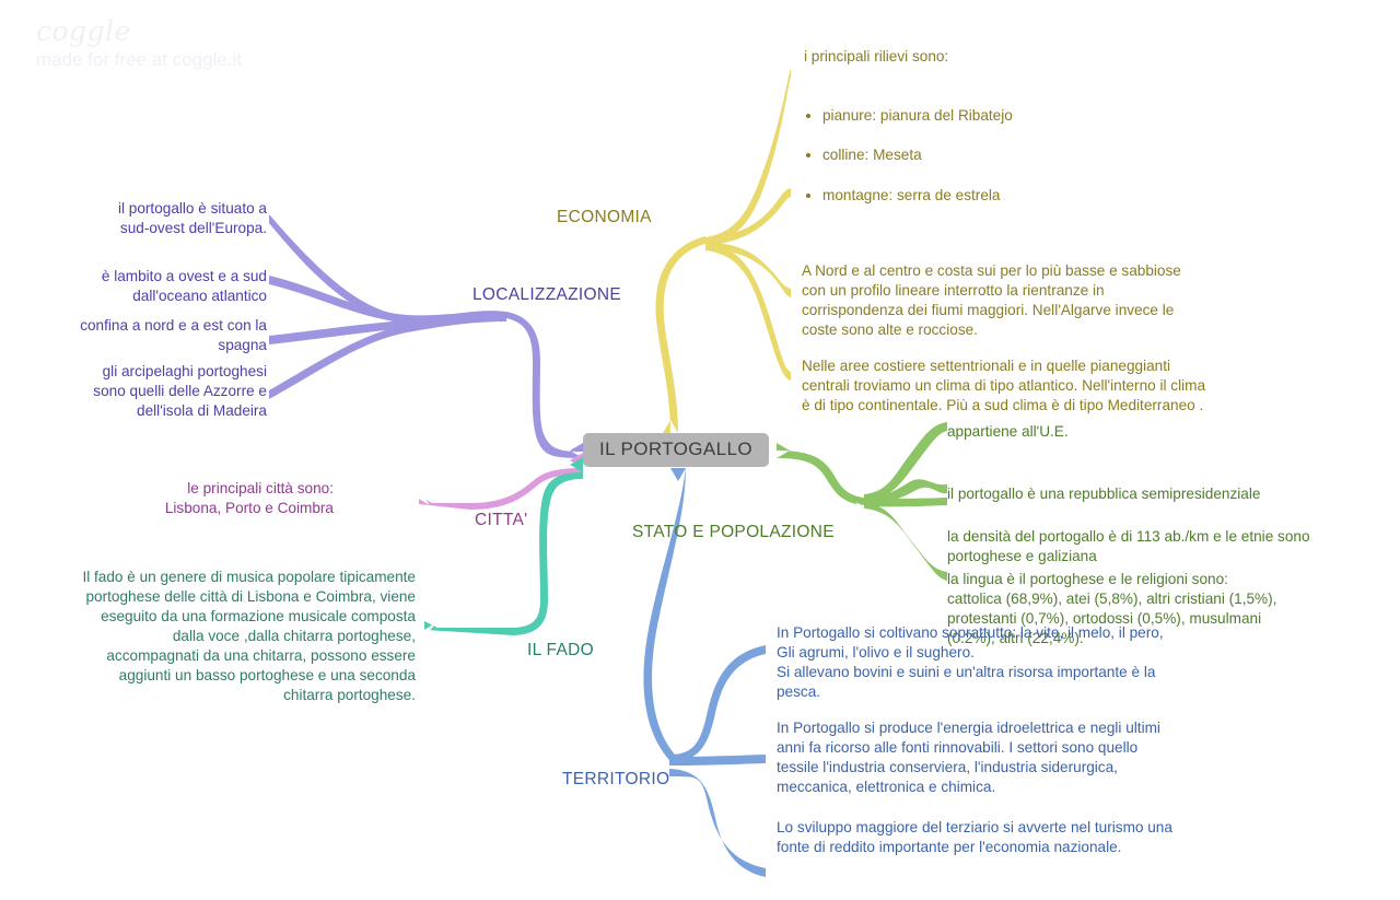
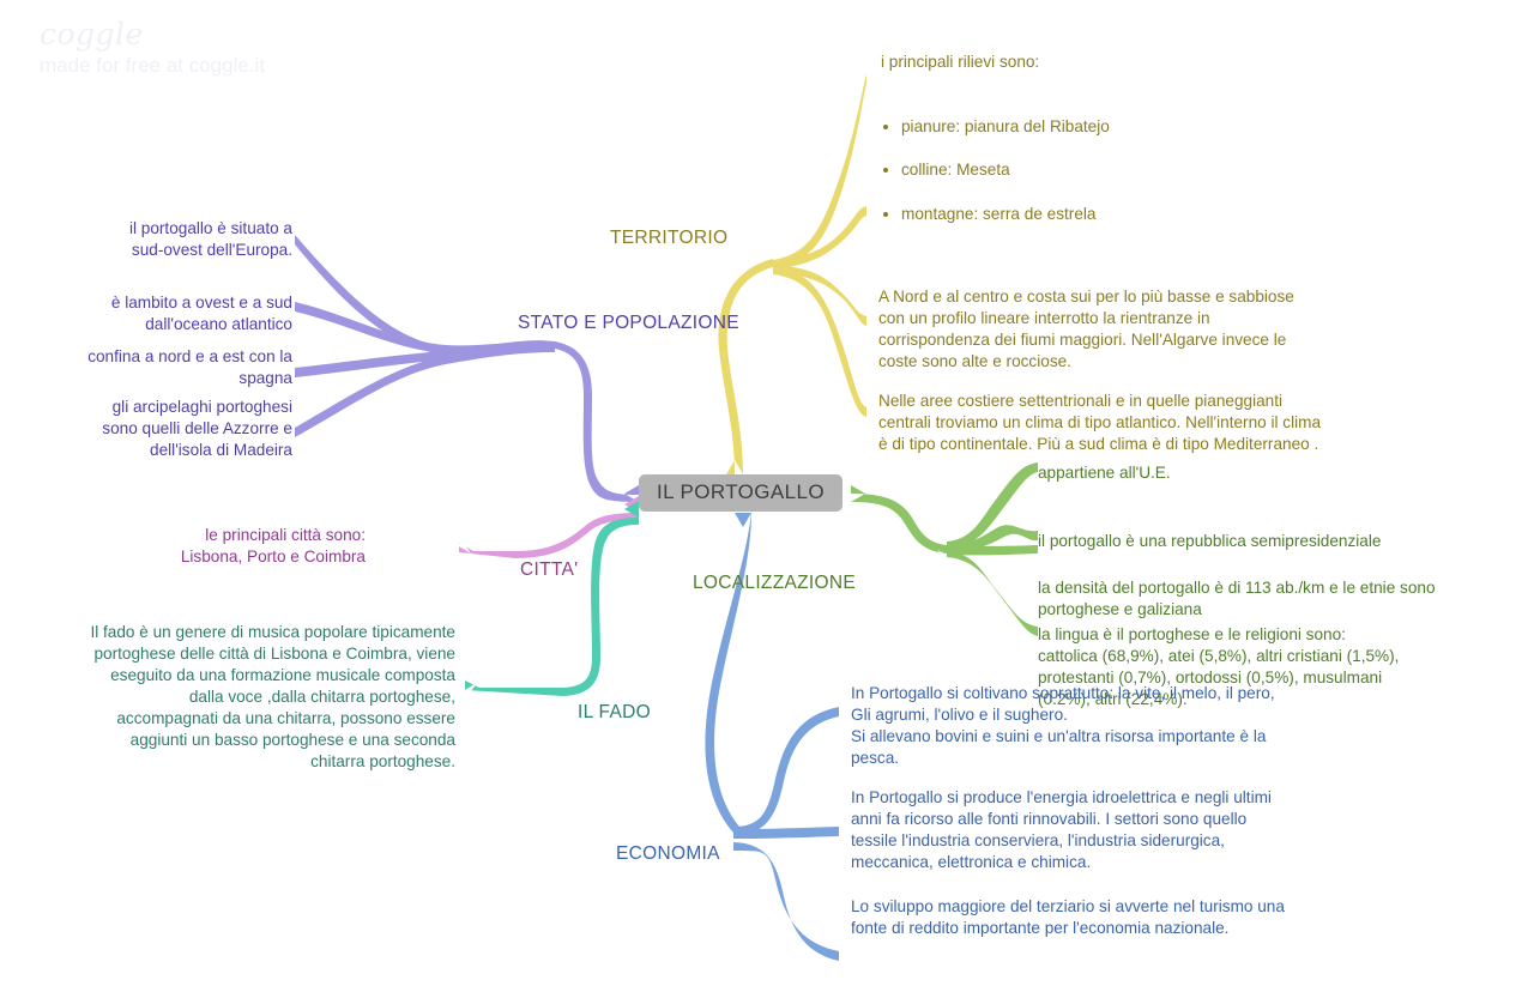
  IL PORTOGALLO
- LOCALIZZAZIONE
+ STATO E POPOLAZIONE
- ECONOMIA
+ TERRITORIO
  CITTA'
  IL FADO
- STATO E POPOLAZIONE
+ LOCALIZZAZIONE
- TERRITORIO
+ ECONOMIA
  il portogallo è situato a
  sud-ovest dell'Europa.
  è lambito a ovest e a sud
  dall'oceano atlantico
  confina a nord e a est con la
  spagna
  gli arcipelaghi portoghesi
  sono quelli delle Azzorre e
  dell'isola di Madeira
  i principali rilievi sono:
  pianure: pianura del Ribatejo
  colline: Meseta
  montagne: serra de estrela
  A Nord e al centro e costa sui per lo più basse e sabbiose
  con un profilo lineare interrotto la rientranze in
  corrispondenza dei fiumi maggiori. Nell'Algarve invece le
  coste sono alte e rocciose.
  Nelle aree costiere settentrionali e in quelle pianeggianti
  centrali troviamo un clima di tipo atlantico. Nell'interno il clima
  è di tipo continentale. Più a sud clima è di tipo Mediterraneo .
  le principali città sono:
  Lisbona, Porto e Coimbra
  Il fado è un genere di musica popolare tipicamente
  portoghese delle città di Lisbona e Coimbra, viene
  eseguito da una formazione musicale composta
  dalla voce ,dalla chitarra portoghese,
  accompagnati da una chitarra, possono essere
  aggiunti un basso portoghese e una seconda
  chitarra portoghese.
  appartiene all'U.E.
  il portogallo è una repubblica semipresidenziale
  la densità del portogallo è di 113 ab./km e le etnie sono
  portoghese e galiziana
  la lingua è il portoghese e le religioni sono:
  cattolica (68,9%), atei (5,8%), altri cristiani (1,5%),
  protestanti (0,7%), ortodossi (0,5%), musulmani
  (0.2%), altri (22,4%).
  In Portogallo si coltivano soprattutto: la vite, il melo, il pero,
  Gli agrumi, l'olivo e il sughero.
  Si allevano bovini e suini e un'altra risorsa importante è la
  pesca.
  In Portogallo si produce l'energia idroelettrica e negli ultimi
  anni fa ricorso alle fonti rinnovabili. I settori sono quello
  tessile l'industria conserviera, l'industria siderurgica,
  meccanica, elettronica e chimica.
  Lo sviluppo maggiore del terziario si avverte nel turismo una
  fonte di reddito importante per l'economia nazionale.
